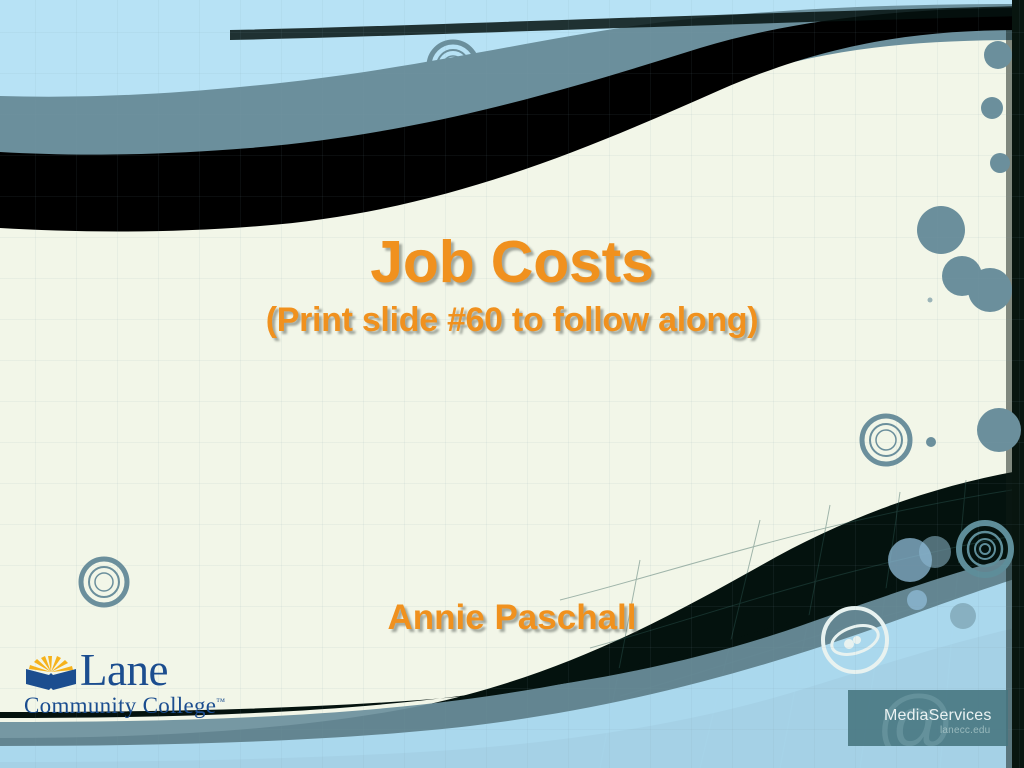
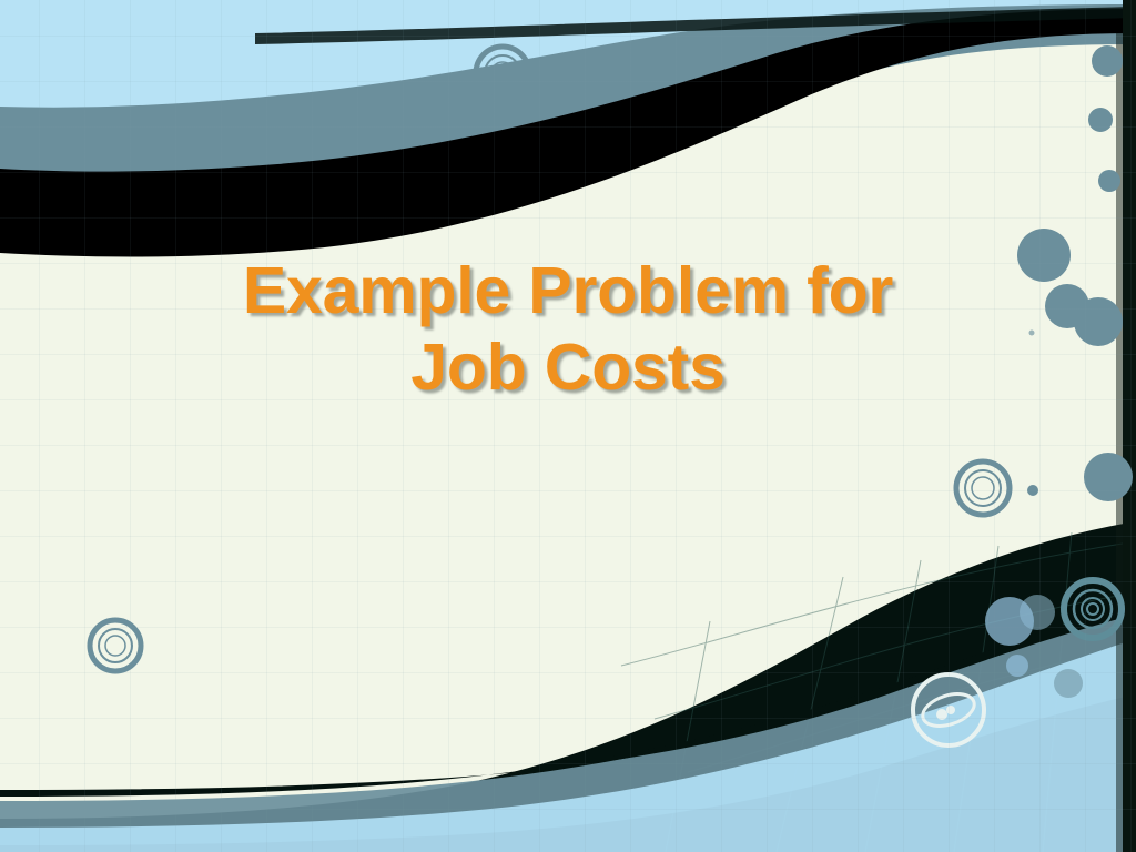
+ Example Problem for
  Job Costs
- (Print slide #60 to follow along)
- Annie Paschall
- Lane
- Community College™
- @
- MediaServices
- lanecc.edu
